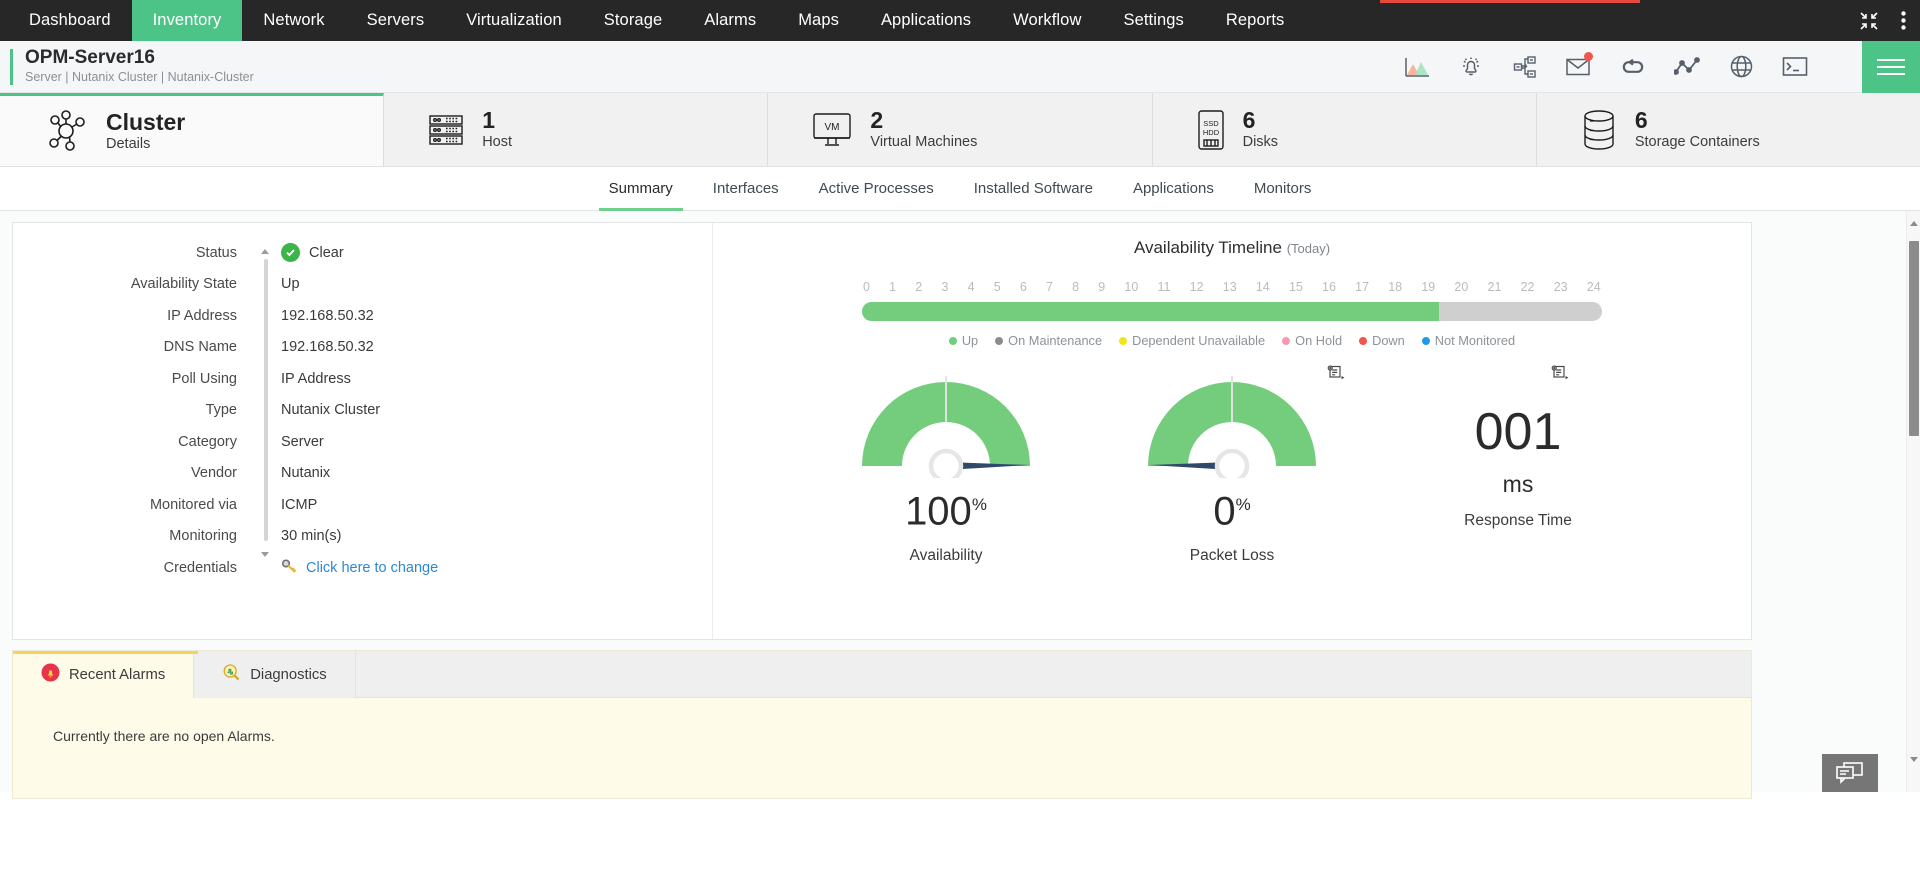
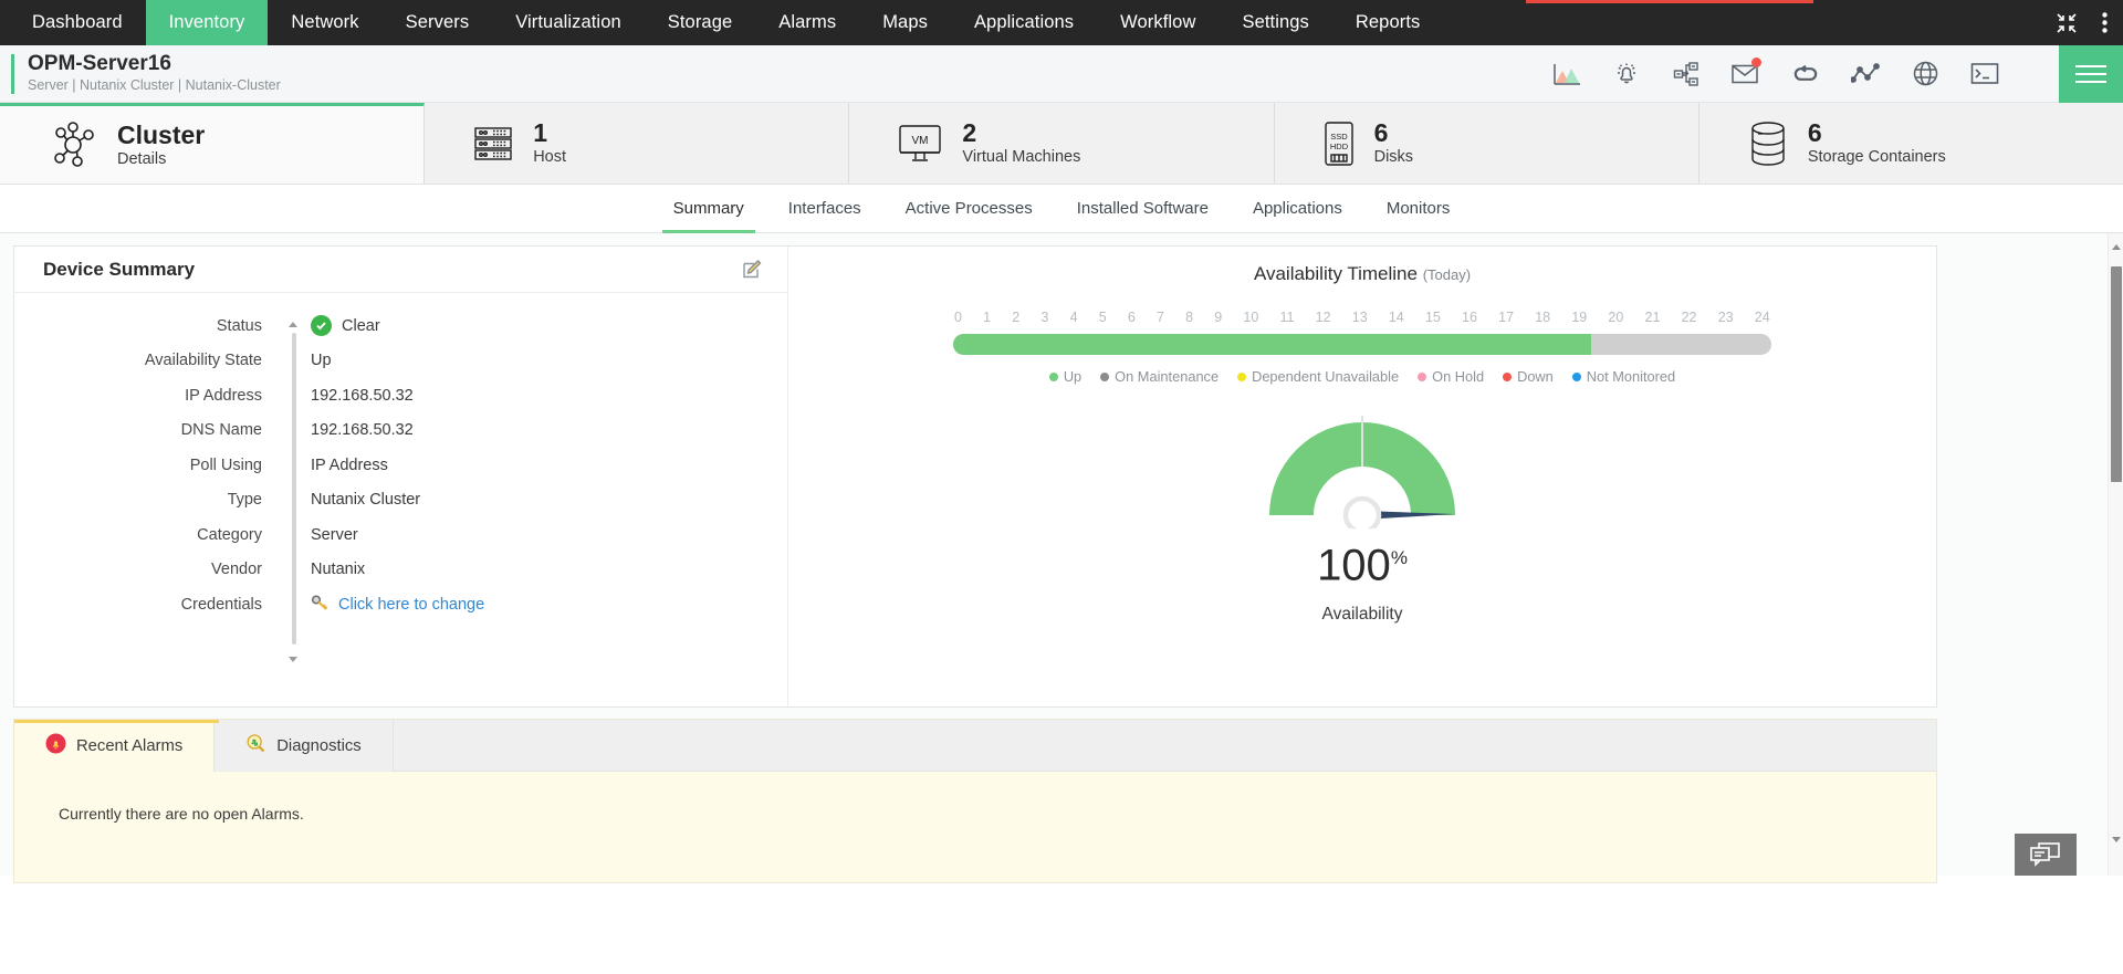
  Dashboard
  Inventory
  Network
  Servers
  Virtualization
  Storage
  Alarms
  Maps
  Applications
  Workflow
  Settings
  Reports
  OPM-Server16
  Server | Nutanix Cluster | Nutanix-Cluster
  Cluster
  Details
  1
  Host
  VM
  2
  Virtual Machines
  SSD
  HDD
  6
  Disks
  6
  Storage Containers
  Summary
  Interfaces
  Active Processes
  Installed Software
  Applications
  Monitors
+ Device Summary
  Status
  Clear
  Availability State
  Up
  IP Address
  192.168.50.32
  DNS Name
  192.168.50.32
  Poll Using
  IP Address
  Type
  Nutanix Cluster
  Category
  Server
  Vendor
  Nutanix
- Monitored via
- ICMP
- Monitoring
- 30 min(s)
  Credentials
  Click here to change
  Availability Timeline (Today)
  0
  1
  2
  3
  4
  5
  6
  7
  8
  9
  10
  11
  12
  13
  14
  15
  16
  17
  18
  19
  20
  21
  22
  23
  24
  Up
  On Maintenance
  Dependent Unavailable
  On Hold
  Down
  Not Monitored
  100%
  Availability
- 0%
- Packet Loss
- 001
- ms
- Response Time
  Recent Alarms
  Diagnostics
  Currently there are no open Alarms.
